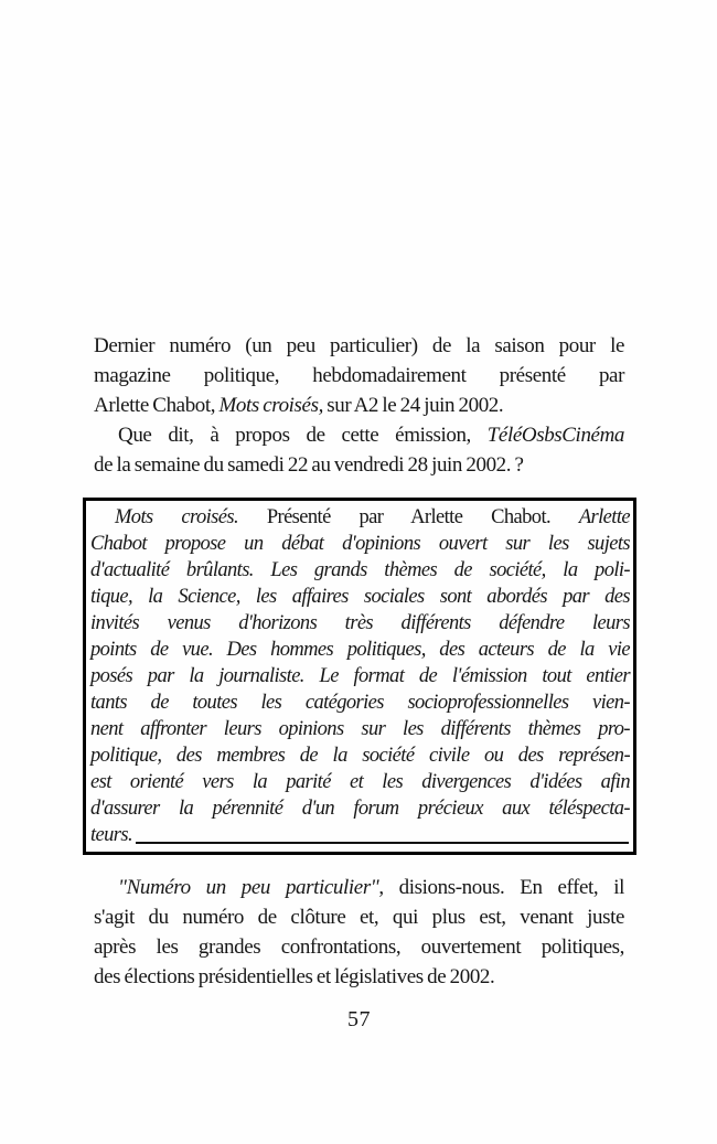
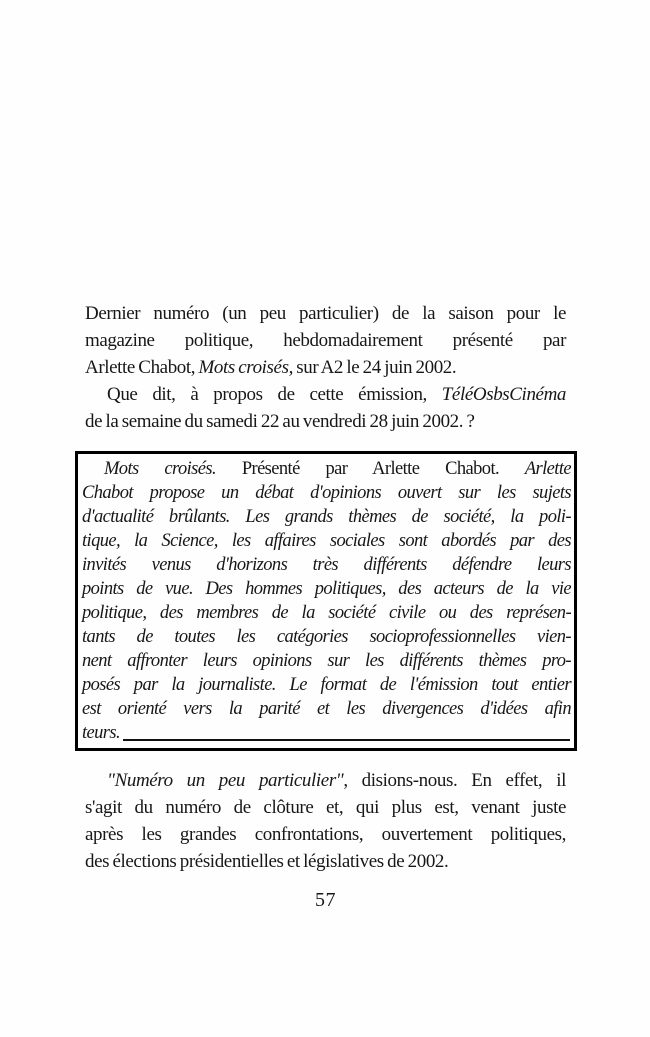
  Dernier numéro (un peu particulier) de la saison pour le
  magazine politique, hebdomadairement présenté par
  Arlette Chabot, Mots croisés, sur A2 le 24 juin 2002.
  Que dit, à propos de cette émission, TéléOsbsCinéma
  de la semaine du samedi 22 au vendredi 28 juin 2002. ?
  Mots croisés. Présenté par Arlette Chabot. Arlette
  Chabot propose un débat d'opinions ouvert sur les sujets
  d'actualité brûlants. Les grands thèmes de société, la poli-
  tique, la Science, les affaires sociales sont abordés par des
  invités venus d'horizons très différents défendre leurs
  points de vue. Des hommes politiques, des acteurs de la vie
- posés par la journaliste. Le format de l'émission tout entier
+ politique, des membres de la société civile ou des représen-
  tants de toutes les catégories socioprofessionnelles vien-
  nent affronter leurs opinions sur les différents thèmes pro-
- politique, des membres de la société civile ou des représen-
+ posés par la journaliste. Le format de l'émission tout entier
  est orienté vers la parité et les divergences d'idées afin
- d'assurer la pérennité d'un forum précieux aux téléspecta-
  teurs.
  "Numéro un peu particulier", disions-nous. En effet, il
  s'agit du numéro de clôture et, qui plus est, venant juste
  après les grandes confrontations, ouvertement politiques,
  des élections présidentielles et législatives de 2002.
  57
